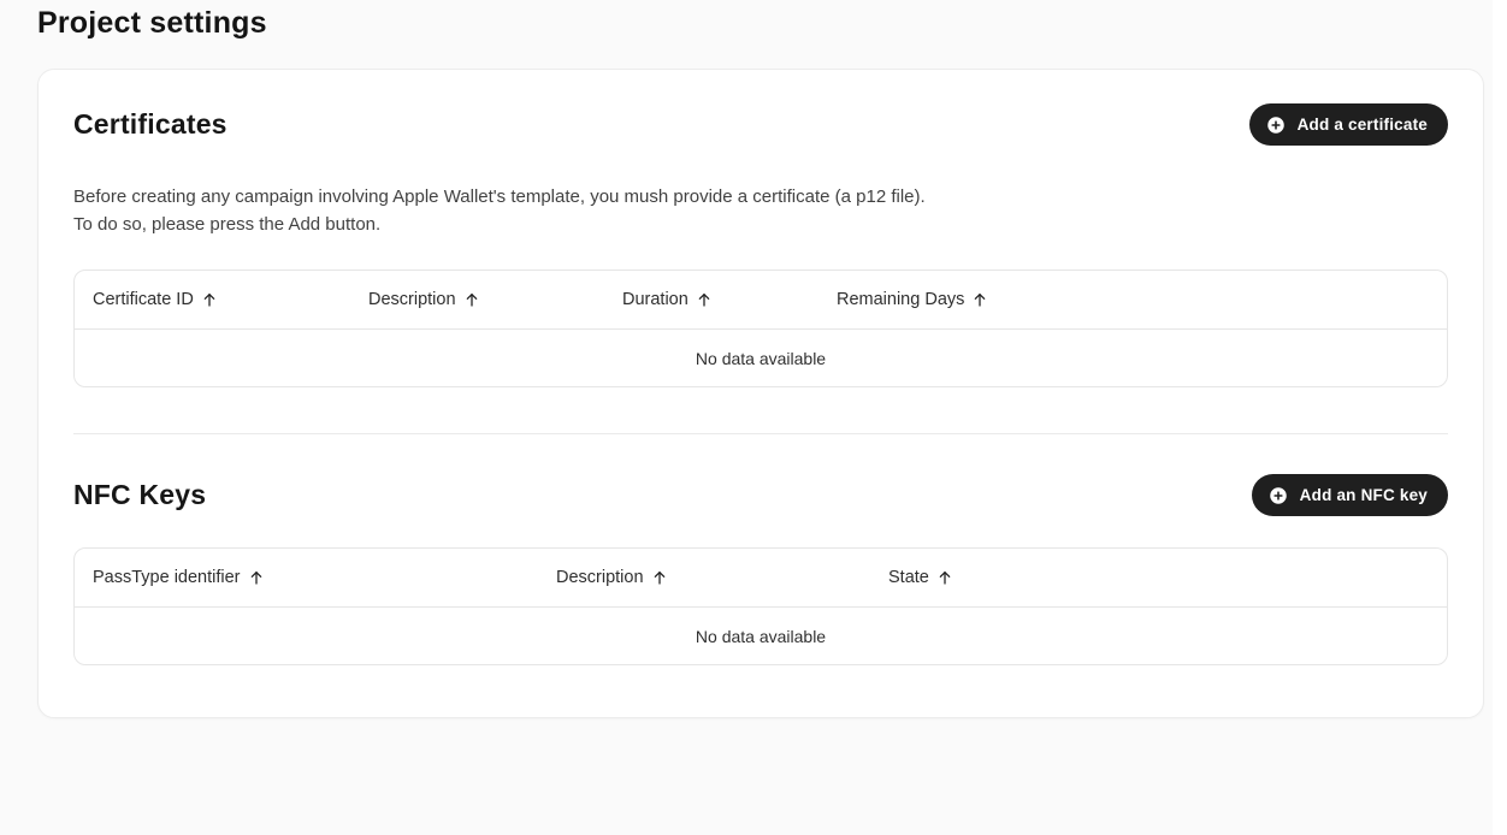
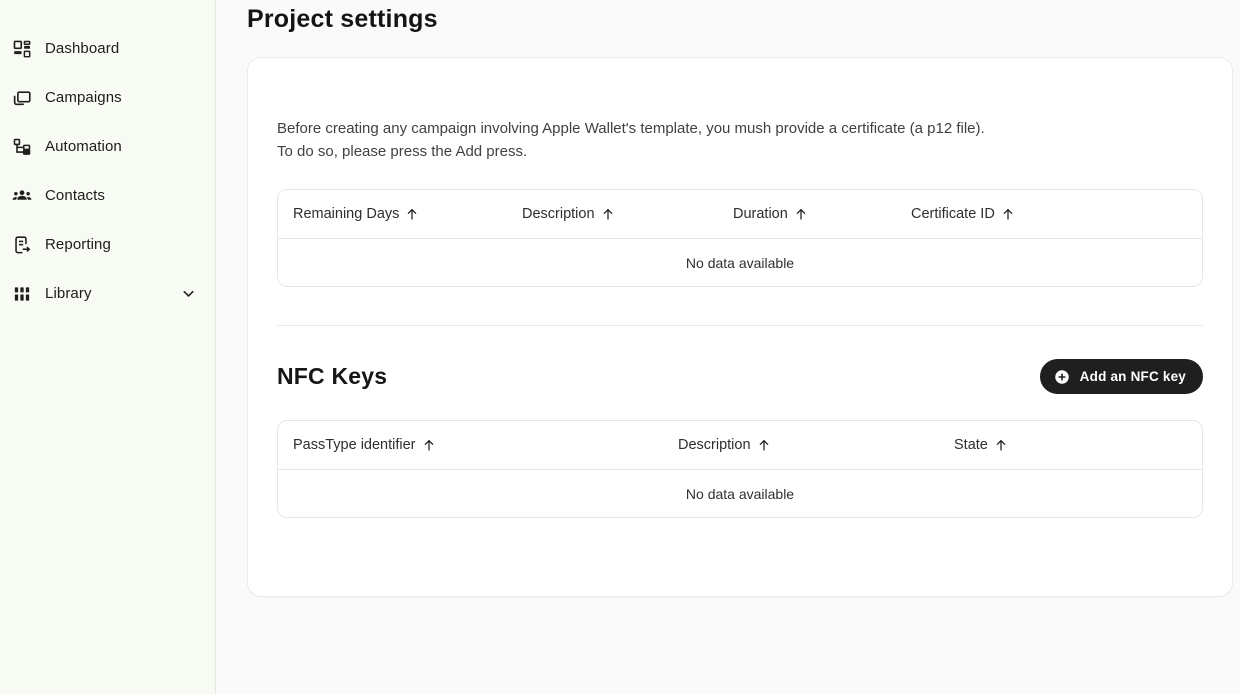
+ Dashboard
+ Campaigns
+ Automation
+ Contacts
+ Reporting
+ Library
  Project settings
- Certificates
- Add a certificate
  Before creating any campaign involving Apple Wallet's template, you mush provide a certificate (a p12 file).
- To do so, please press the Add button.
+ To do so, please press the Add press.
- Certificate ID
+ Remaining Days
  Description
  Duration
- Remaining Days
+ Certificate ID
  No data available
  NFC Keys
  Add an NFC key
  PassType identifier
  Description
  State
  No data available
